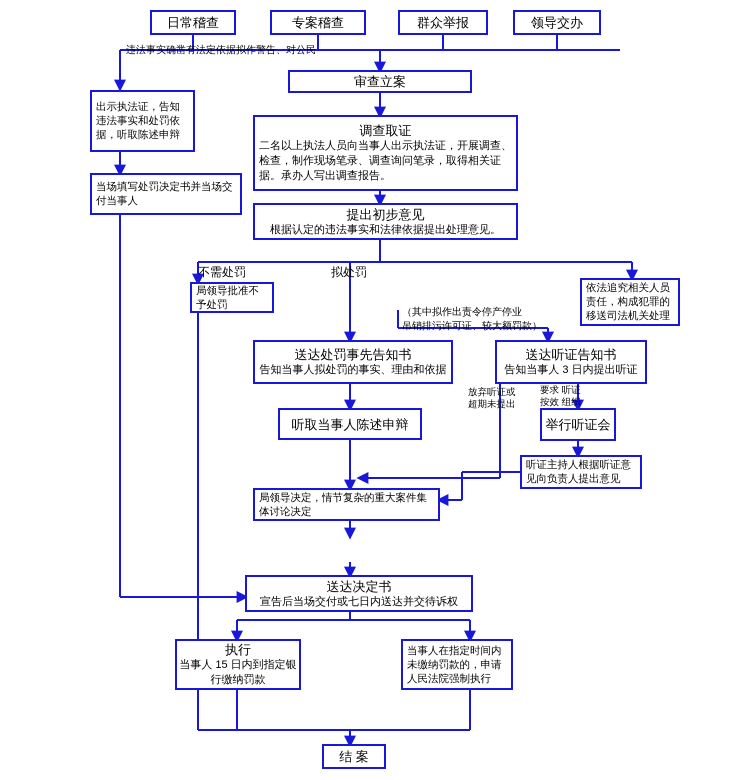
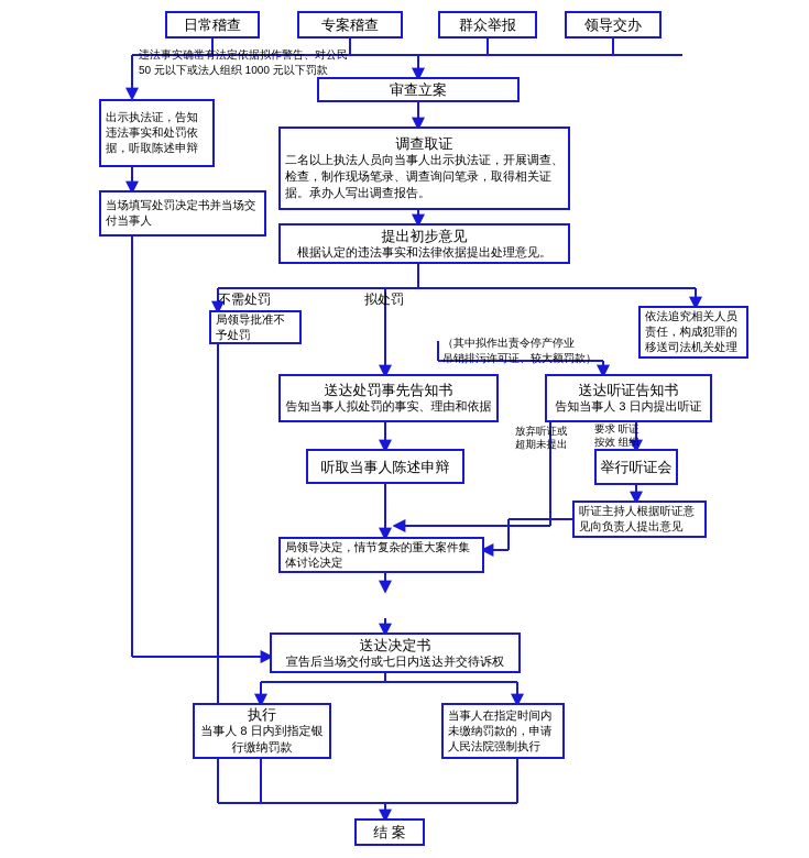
  日常稽查
  专案稽查
  群众举报
  领导交办
  违法事实确凿有法定依据拟作警告、对公民
+ 50 元以下或法人组织 1000 元以下罚款
  审查立案
  出示执法证，告知违法事实和处罚依据，听取陈述申辩
  当场填写处罚决定书并当场交付当事人
  调查取证
  二名以上执法人员向当事人出示执法证，开展调查、检查，制作现场笔录、调查询问笔录，取得相关证据。承办人写出调查报告。
  提出初步意见
  根据认定的违法事实和法律依据提出处理意见。
  不需处罚
  拟处罚
  局领导批准不予处罚
  依法追究相关人员责任，构成犯罪的移送司法机关处理
  （其中拟作出责令停产停业
  吊销排污许可证、较大额罚款）
  送达处罚事先告知书
  告知当事人拟处罚的事实、理由和依据
  送达听证告知书
  告知当事人 3 日内提出听证
  放弃听证或
  超期未提出
  要求 听证
  按效 组织
  听取当事人陈述申辩
  举行听证会
  听证主持人根据听证意见向负责人提出意见
  局领导决定，情节复杂的重大案件集体讨论决定
  送达决定书
  宣告后当场交付或七日内送达并交待诉权
  执行
- 当事人 15 日内到指定银行缴纳罚款
+ 当事人 8 日内到指定银行缴纳罚款
  当事人在指定时间内未缴纳罚款的，申请人民法院强制执行
  结 案
